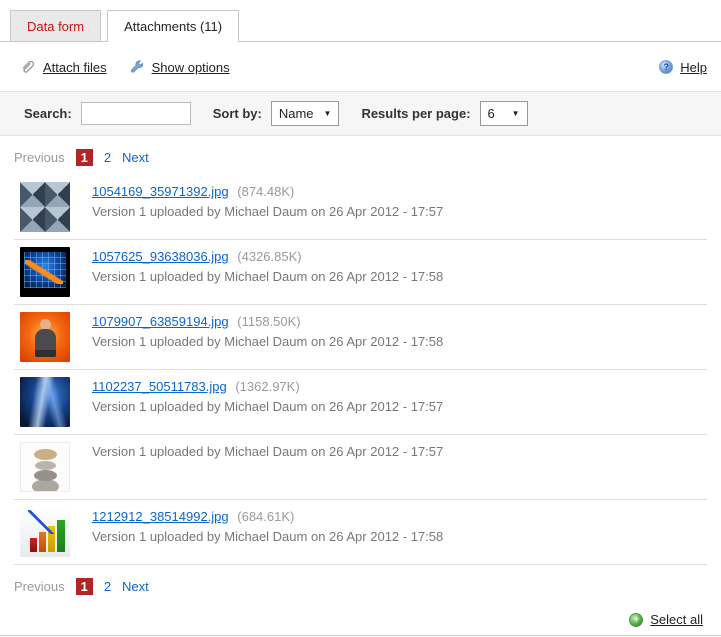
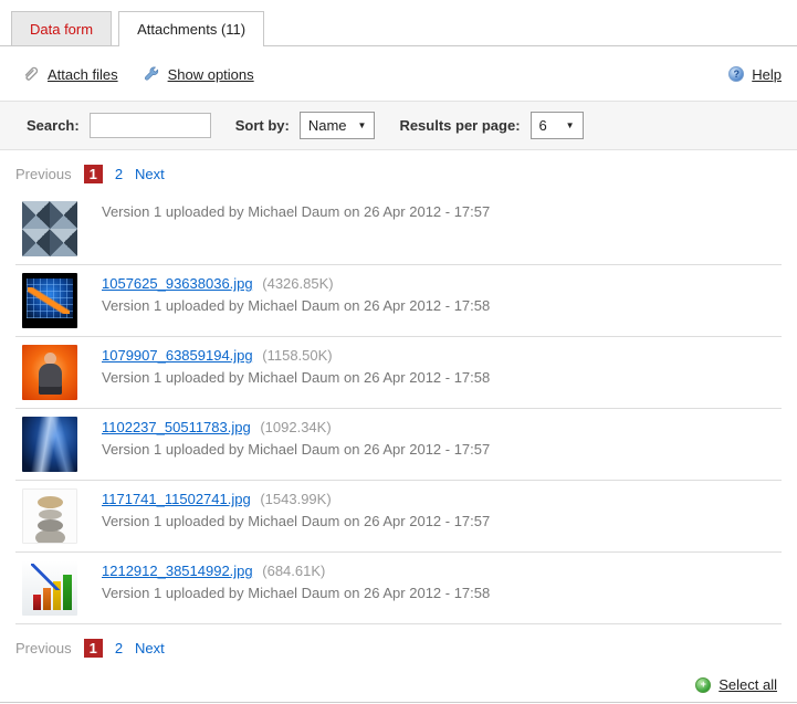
  Data form
  Attachments (11)
  Attach files
  Show options
  ?
  Help
  Search:
  Sort by:
  Name
  ▼
  Results per page:
  6
  ▼
  Previous
  1
  2
  Next
- 1054169_35971392.jpg (874.48K)
  Version 1 uploaded by Michael Daum on 26 Apr 2012 - 17:57
  1057625_93638036.jpg (4326.85K)
  Version 1 uploaded by Michael Daum on 26 Apr 2012 - 17:58
  1079907_63859194.jpg (1158.50K)
  Version 1 uploaded by Michael Daum on 26 Apr 2012 - 17:58
- 1102237_50511783.jpg (1362.97K)
+ 1102237_50511783.jpg (1092.34K)
  Version 1 uploaded by Michael Daum on 26 Apr 2012 - 17:57
+ 1171741_11502741.jpg (1543.99K)
  Version 1 uploaded by Michael Daum on 26 Apr 2012 - 17:57
  1212912_38514992.jpg (684.61K)
  Version 1 uploaded by Michael Daum on 26 Apr 2012 - 17:58
  Previous
  1
  2
  Next
  +
  Select all
